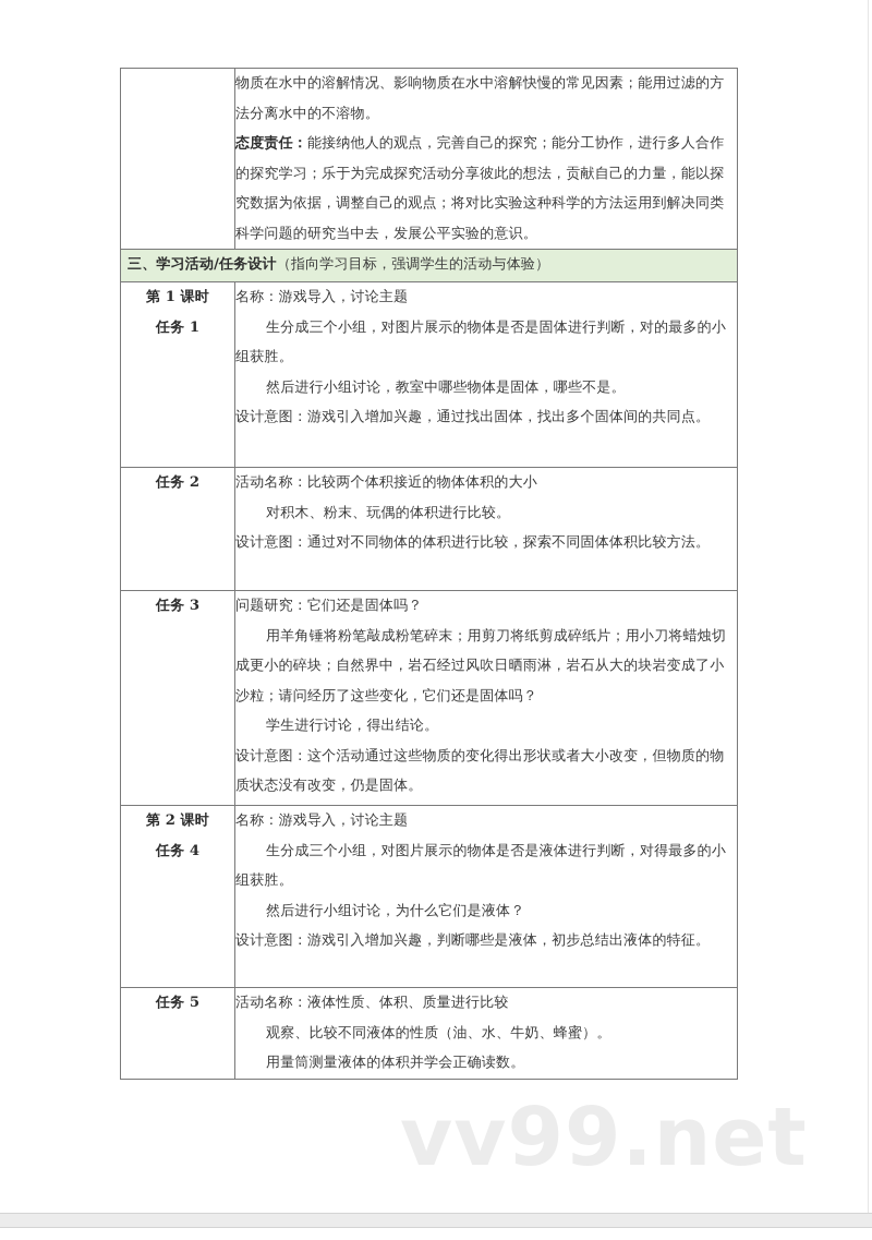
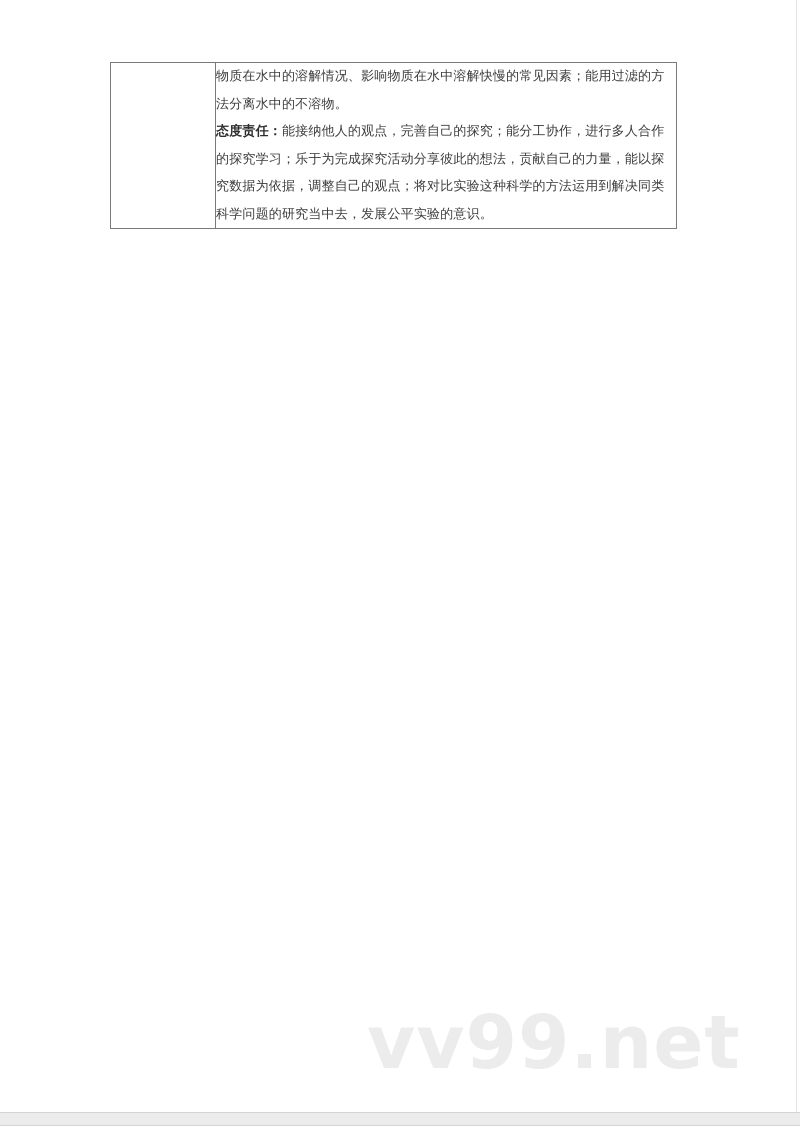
  	物质在水中的溶解情况、影响物质在水中溶解快慢的常见因素；能用过滤的方法分离水中的不溶物。 态度责任：能接纳他人的观点，完善自己的探究；能分工协作，进行多人合作的探究学习；乐于为完成探究活动分享彼此的想法，贡献自己的力量，能以探究数据为依据，调整自己的观点；将对比实验这种科学的方法运用到解决同类科学问题的研究当中去，发展公平实验的意识。
- 三、学习活动/任务设计（指向学习目标，强调学生的活动与体验）
- 第 1 课时 任务 1	名称：游戏导入，讨论主题 生分成三个小组，对图片展示的物体是否是固体进行判断，对的最多的小组获胜。 然后进行小组讨论，教室中哪些物体是固体，哪些不是。 设计意图：游戏引入增加兴趣，通过找出固体，找出多个固体间的共同点。
- 任务 2	活动名称：比较两个体积接近的物体体积的大小 对积木、粉末、玩偶的体积进行比较。 设计意图：通过对不同物体的体积进行比较，探索不同固体体积比较方法。
- 任务 3	问题研究：它们还是固体吗？ 用羊角锤将粉笔敲成粉笔碎末；用剪刀将纸剪成碎纸片；用小刀将蜡烛切成更小的碎块；自然界中，岩石经过风吹日晒雨淋，岩石从大的块岩变成了小沙粒；请问经历了这些变化，它们还是固体吗？ 学生进行讨论，得出结论。 设计意图：这个活动通过这些物质的变化得出形状或者大小改变，但物质的物质状态没有改变，仍是固体。
- 第 2 课时 任务 4	名称：游戏导入，讨论主题 生分成三个小组，对图片展示的物体是否是液体进行判断，对得最多的小组获胜。 然后进行小组讨论，为什么它们是液体？ 设计意图：游戏引入增加兴趣，判断哪些是液体，初步总结出液体的特征。
- 任务 5	活动名称：液体性质、体积、质量进行比较 观察、比较不同液体的性质（油、水、牛奶、蜂蜜）。 用量筒测量液体的体积并学会正确读数。
